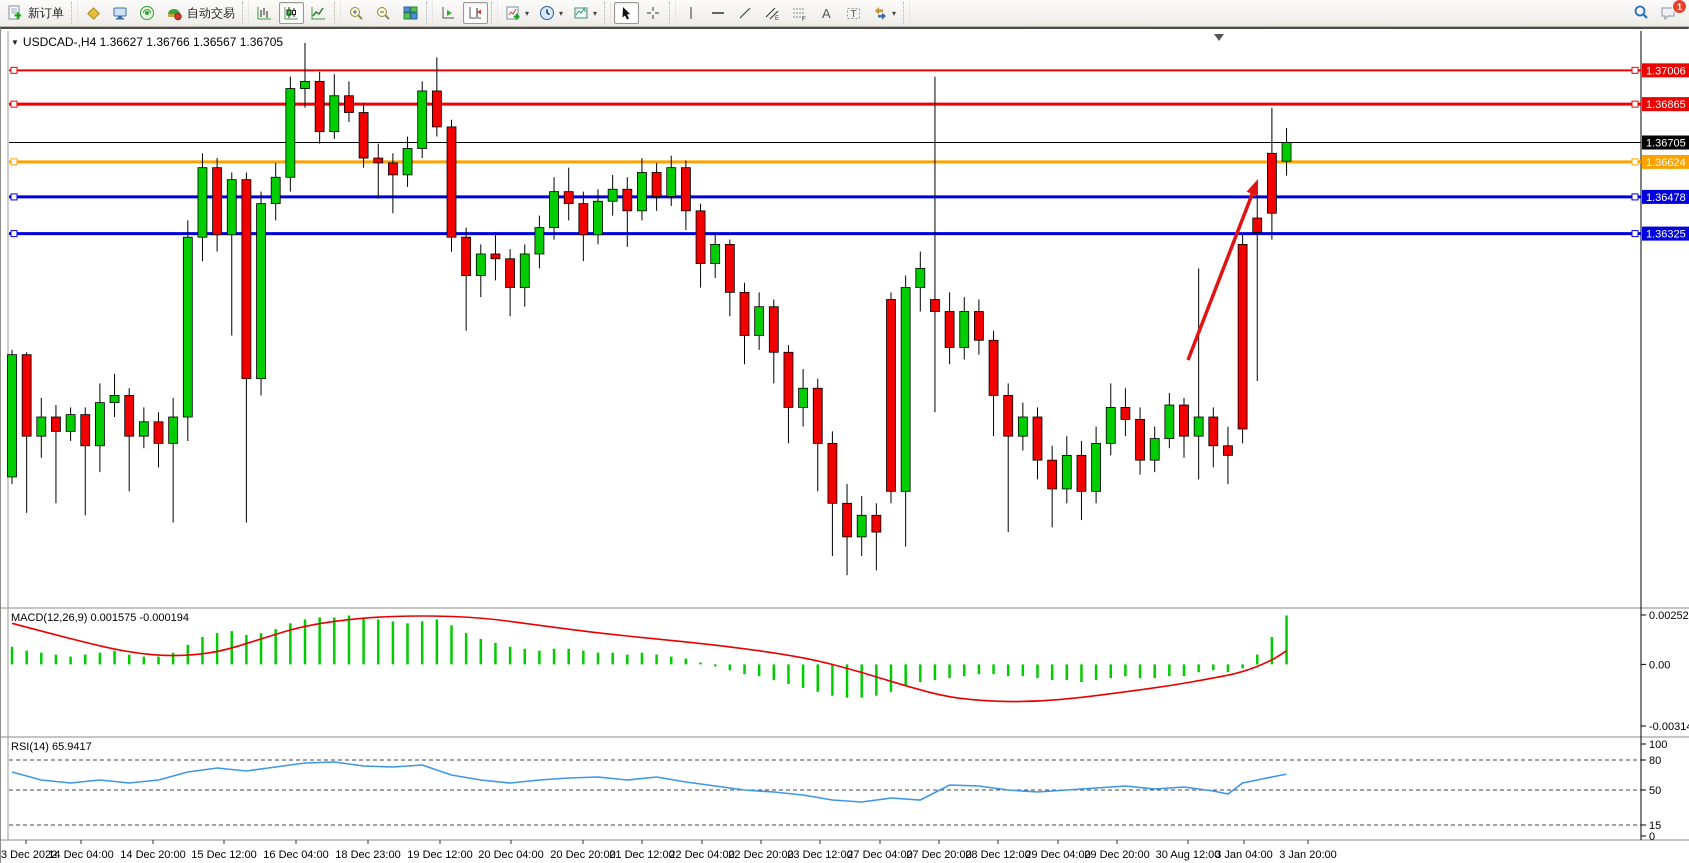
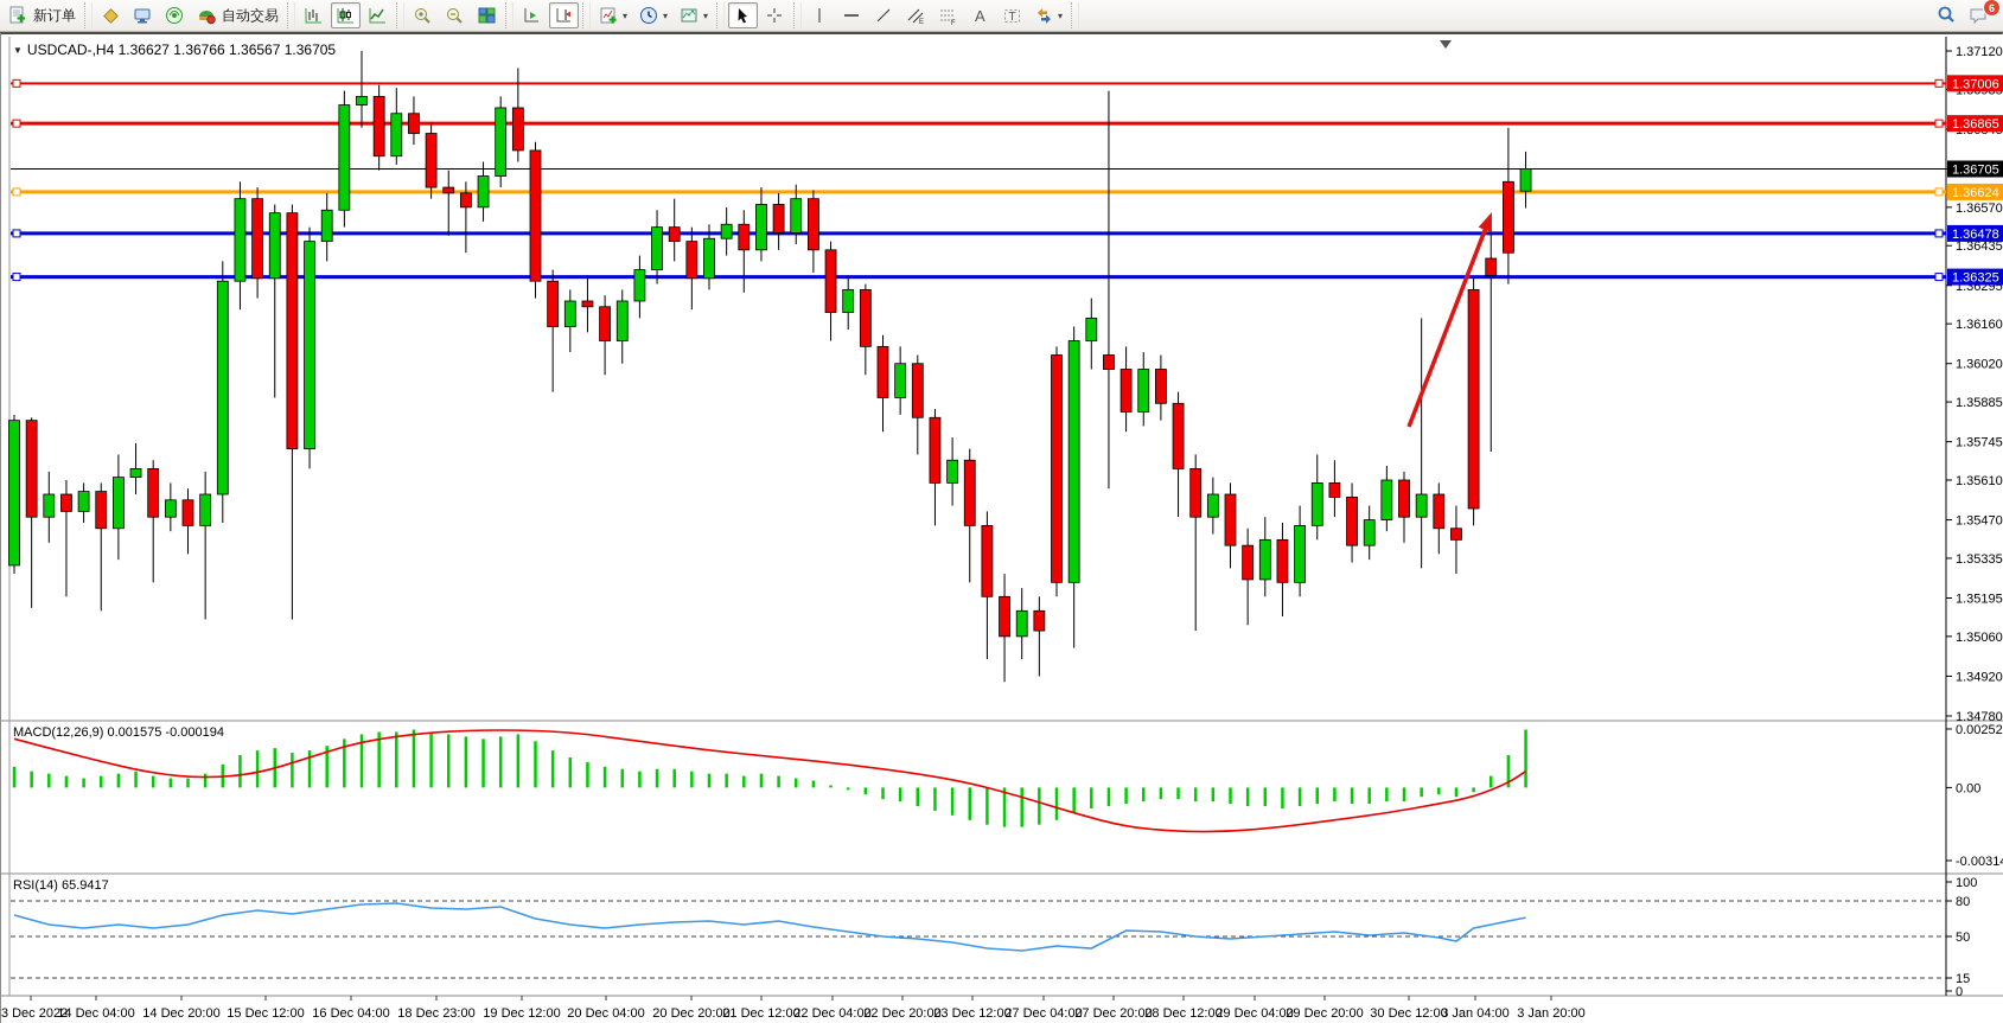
+ 1.37120
+ 1.36570
+ 1.36435
+ 1.36295
+ 1.36160
+ 1.36020
+ 1.35885
+ 1.35745
+ 1.35610
+ 1.35470
+ 1.35335
+ 1.35195
+ 1.35060
+ 1.34920
+ 1.34780
  100
  80
  50
  15
  0
  0.00252
  0.00
  -0.0031
  3 Dec 2022
  14 Dec 04:00
  14 Dec 20:00
  15 Dec 12:00
  16 Dec 04:00
  18 Dec 23:00
  19 Dec 12:00
  20 Dec 04:00
  20 Dec 20:00
  21 Dec 12:00
  22 Dec 04:00
  22 Dec 20:00
  23 Dec 12:00
  27 Dec 04:00
  27 Dec 20:00
  28 Dec 12:00
  29 Dec 04:00
  29 Dec 20:00
- 30 Aug 12:00
+ 30 Dec 12:00
  3 Jan 04:00
  3 Jan 20:00
  1.37006
  1.36865
  1.36705
  1.36624
  1.36478
  1.36325
  ▼ USDCAD-,H4 1.36627 1.36766 1.36567 1.36705
  MACD(12,26,9) 0.001575 -0.000194
  RSI(14) 65.9417
  新订单
  自动交易
  ▾
  ▾
  ▾
  A
  T
  ▾
- 1
+ 6
